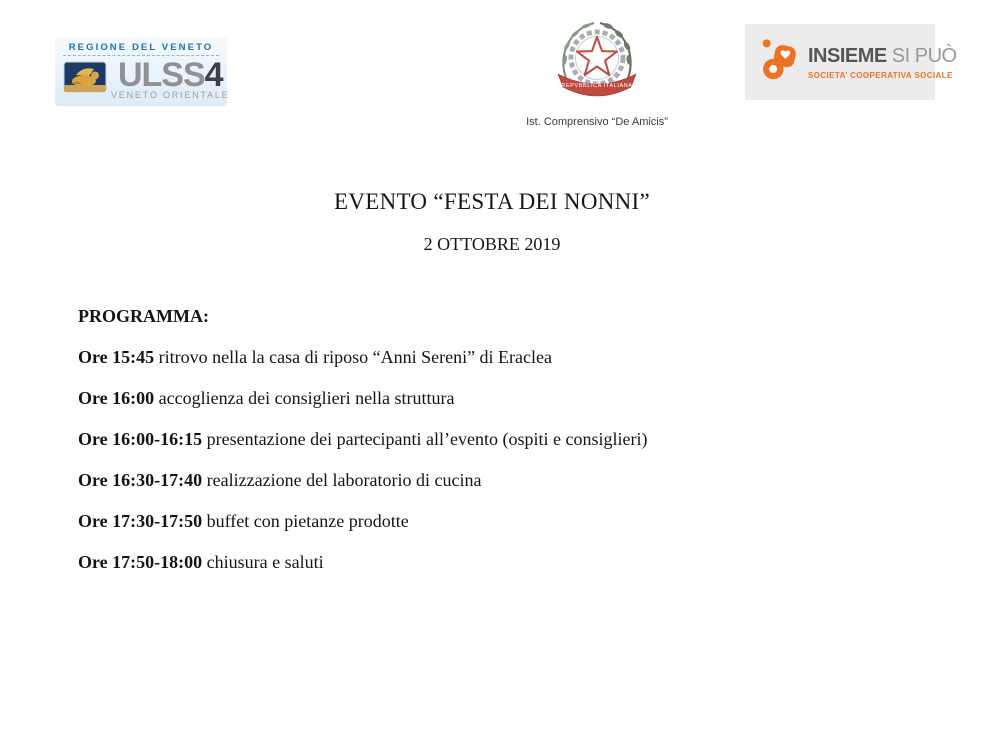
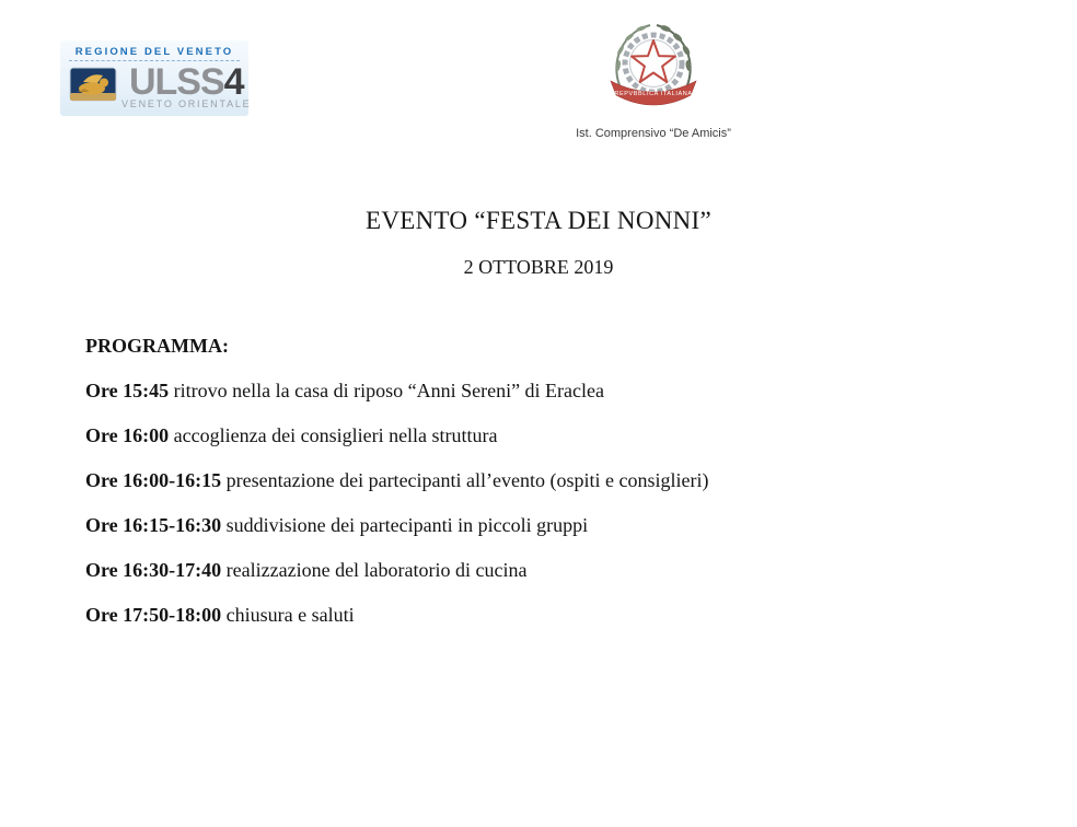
  REGIONE DEL VENETO
  ULSS4
  VENETO ORIENTALE
  Ist. Comprensivo “De Amicis”
- INSIEME SI PUÒ
- SOCIETA’ COOPERATIVA SOCIALE
  EVENTO “FESTA DEI NONNI”
  2 OTTOBRE 2019
  PROGRAMMA:
  Ore 15:45 ritrovo nella la casa di riposo “Anni Sereni” di Eraclea
  Ore 16:00 accoglienza dei consiglieri nella struttura
  Ore 16:00-16:15 presentazione dei partecipanti all’evento (ospiti e consiglieri)
+ Ore 16:15-16:30 suddivisione dei partecipanti in piccoli gruppi
  Ore 16:30-17:40 realizzazione del laboratorio di cucina
- Ore 17:30-17:50 buffet con pietanze prodotte
  Ore 17:50-18:00 chiusura e saluti
